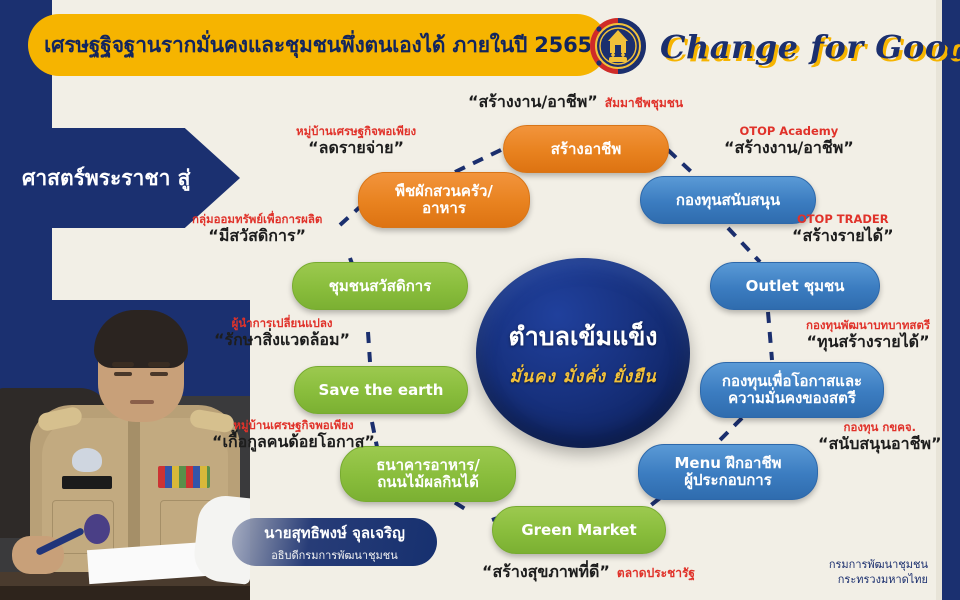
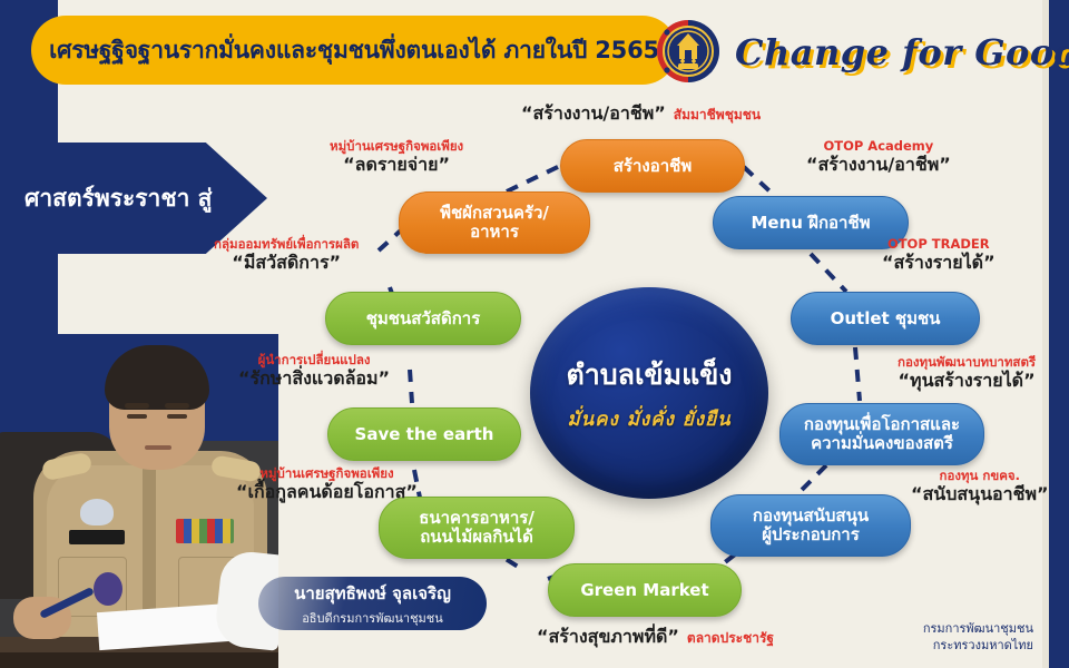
  เศรษฐฐิจฐานรากมั่นคงและชุมชนพึ่งตนเองได้ ภายในปี 2565
  Change for Good
  ศาสตร์พระราชา สู่
  นายสุทธิพงษ์ จุลเจริญ
  อธิบดีกรมการพัฒนาชุมชน
  ตำบลเข้มแข็ง
  มั่นคง มั่งคั่ง ยั่งยืน
  สร้างอาชีพ
  พืชผักสวนครัว/
  อาหาร
  ชุมชนสวัสดิการ
  Save the earth
  ธนาคารอาหาร/
  ถนนไม้ผลกินได้
  Green Market
- กองทุนสนับสนุน
+ Menu ฝึกอาชีพ
  Outlet ชุมชน
  กองทุนเพื่อโอกาสและ
  ความมั่นคงของสตรี
- Menu ฝึกอาชีพ
+ กองทุนสนับสนุน
  ผู้ประกอบการ
  “สร้างงาน/อาชีพ”
  สัมมาชีพชุมชน
  หมู่บ้านเศรษฐกิจพอเพียง
  “ลดรายจ่าย”
  กลุ่มออมทรัพย์เพื่อการผลิต
  “มีสวัสดิการ”
  ผู้นำการเปลี่ยนแปลง
  “รักษาสิ่งแวดล้อม”
  หมู่บ้านเศรษฐกิจพอเพียง
  “เกื้อกูลคนด้อยโอกาส”
  “สร้างสุขภาพที่ดี”
  ตลาดประชารัฐ
  OTOP Academy
  “สร้างงาน/อาชีพ”
  OTOP TRADER
  “สร้างรายได้”
  กองทุนพัฒนาบทบาทสตรี
  “ทุนสร้างรายได้”
  กองทุน กขคจ.
  “สนับสนุนอาชีพ”
  กรมการพัฒนาชุมชน
  กระทรวงมหาดไทย
